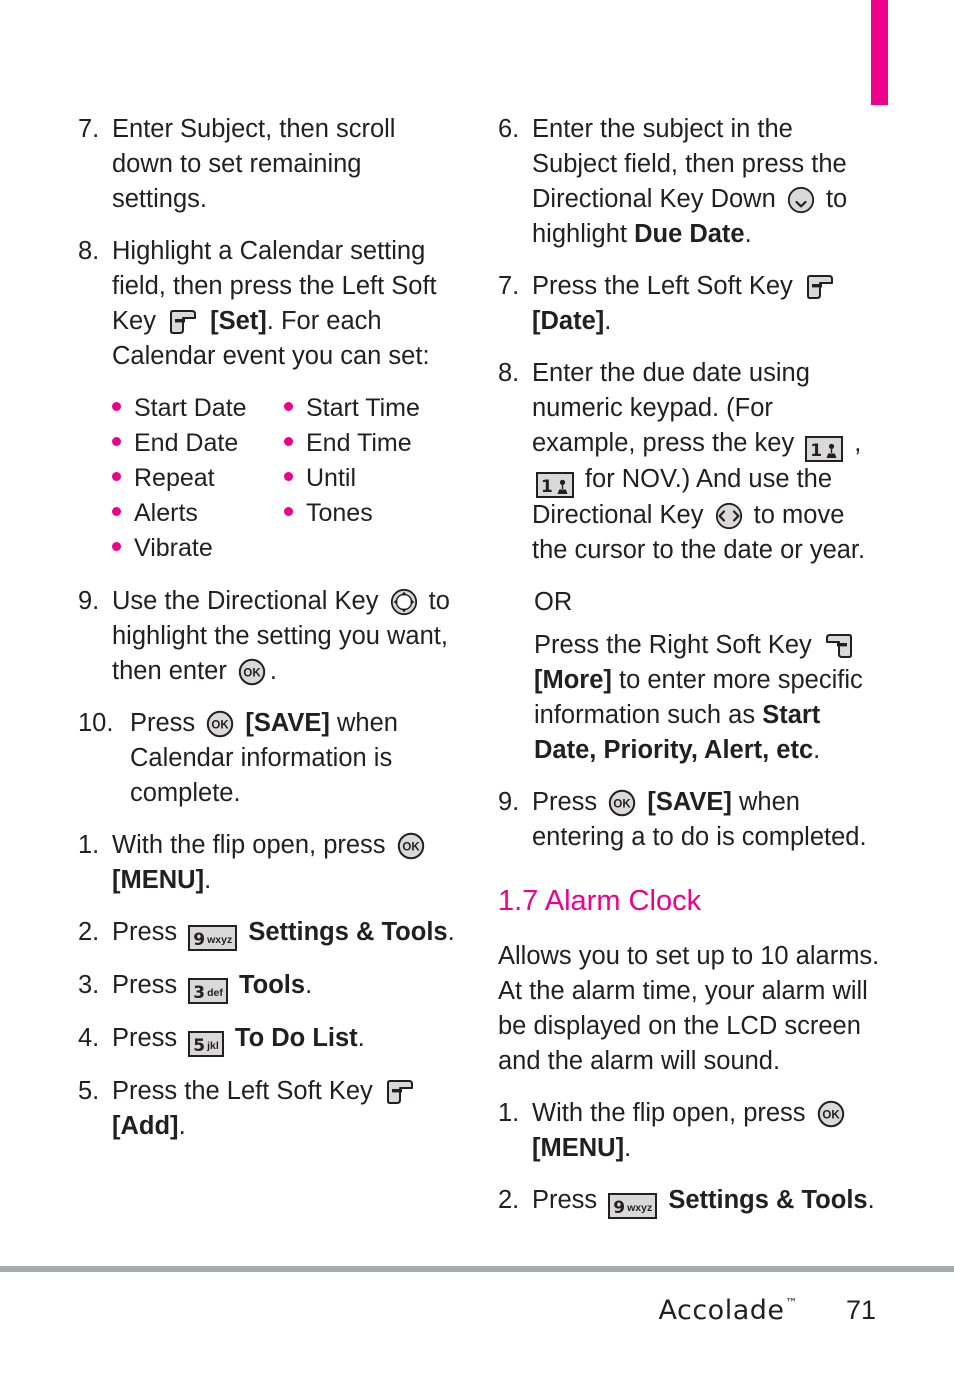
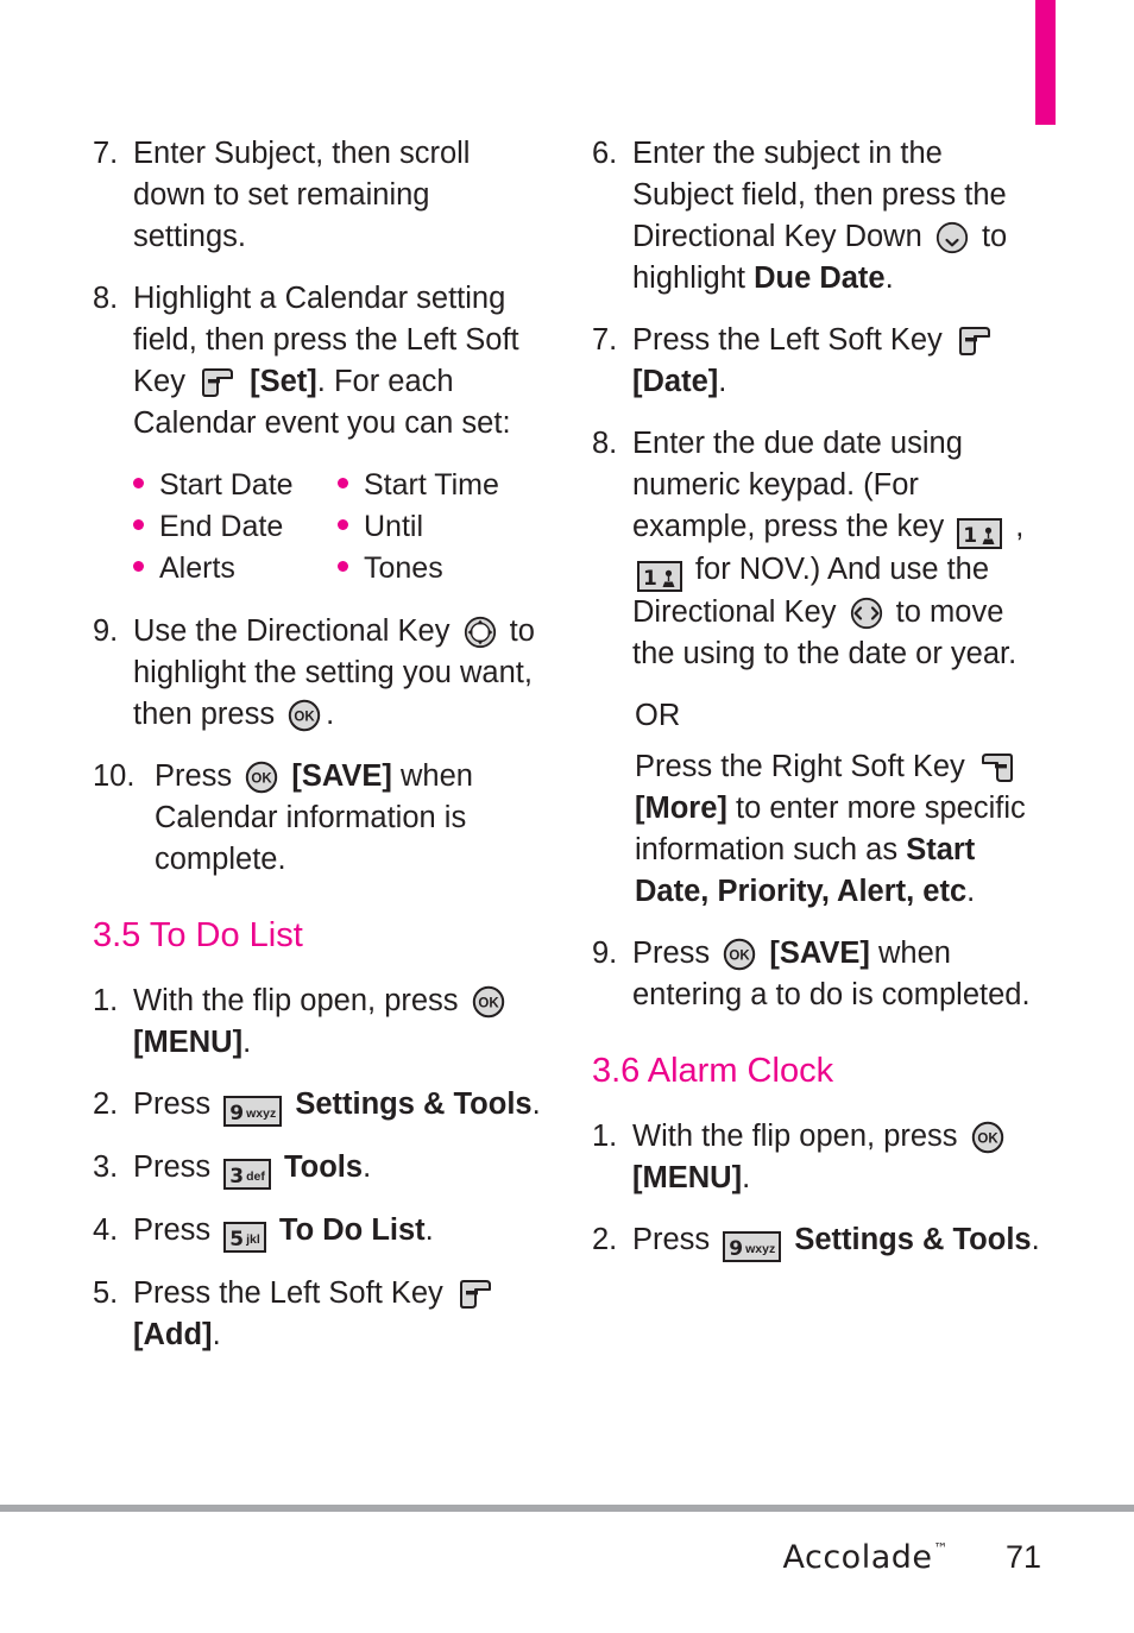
  7.
  Enter Subject, then scroll down to set remaining settings.
  8.
  Highlight a Calendar setting field, then press the Left Soft Key [Set]. For each Calendar event you can set:
  Start Date
  End Date
- Repeat
  Alerts
- Vibrate
  Start Time
- End Time
  Until
  Tones
  9.
- Use the Directional Key to highlight the setting you want, then enter
+ Use the Directional Key to highlight the setting you want, then press
  OK
  .
  10.
  Press
  OK
  [SAVE] when Calendar information is complete.
+ 3.5 To Do List
  1.
  With the flip open, press
  OK
  [MENU].
  2.
  Press 9 wxyz Settings & Tools.
  3.
  Press 3 def Tools.
  4.
  Press 5 jkl To Do List.
  5.
  Press the Left Soft Key [Add].
  6.
  Enter the subject in the Subject field, then press the Directional Key Down to highlight Due Date.
  7.
  Press the Left Soft Key [Date].
  8.
- Enter the due date using numeric keypad. (For example, press the key 1 , 1 for NOV.) And use the Directional Key to move the cursor to the date or year.
+ Enter the due date using numeric keypad. (For example, press the key 1 , 1 for NOV.) And use the Directional Key to move the using to the date or year.
  OR
  Press the Right Soft Key [More] to enter more specific information such as Start Date, Priority, Alert, etc.
  9.
  Press
  OK
  [SAVE] when entering a to do is completed.
- 1.7 Alarm Clock
+ 3.6 Alarm Clock
- Allows you to set up to 10 alarms. At the alarm time, your alarm will be displayed on the LCD screen and the alarm will sound.
  1.
  With the flip open, press
  OK
  [MENU].
  2.
  Press 9 wxyz Settings & Tools.
  Accolade™
  71
